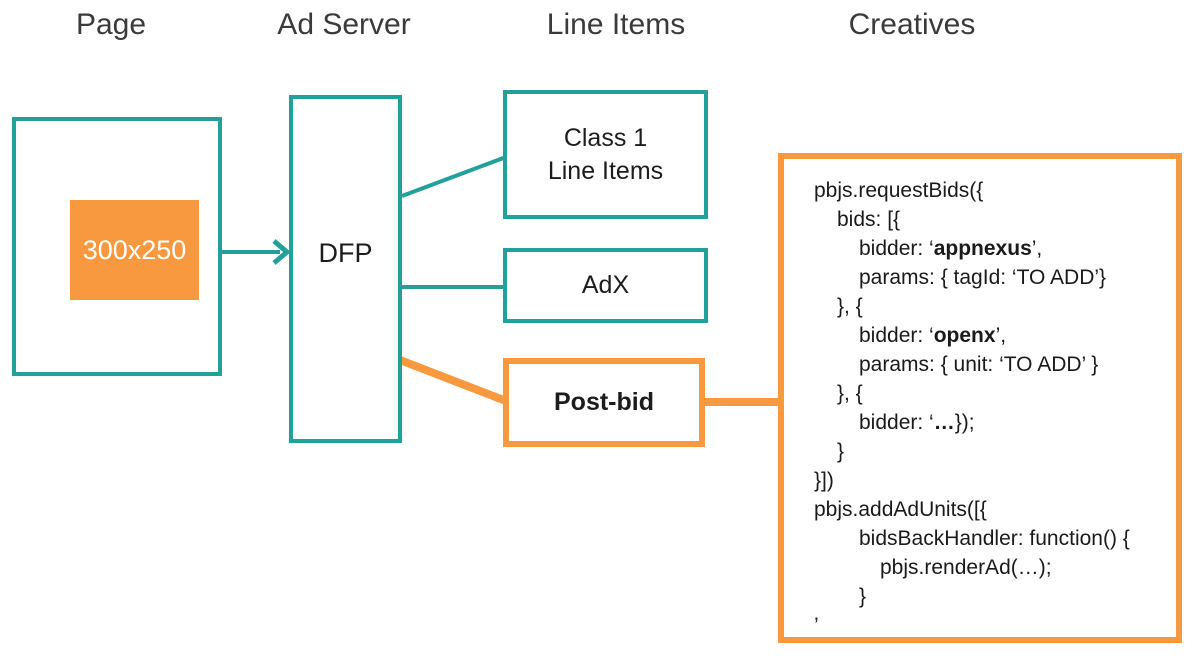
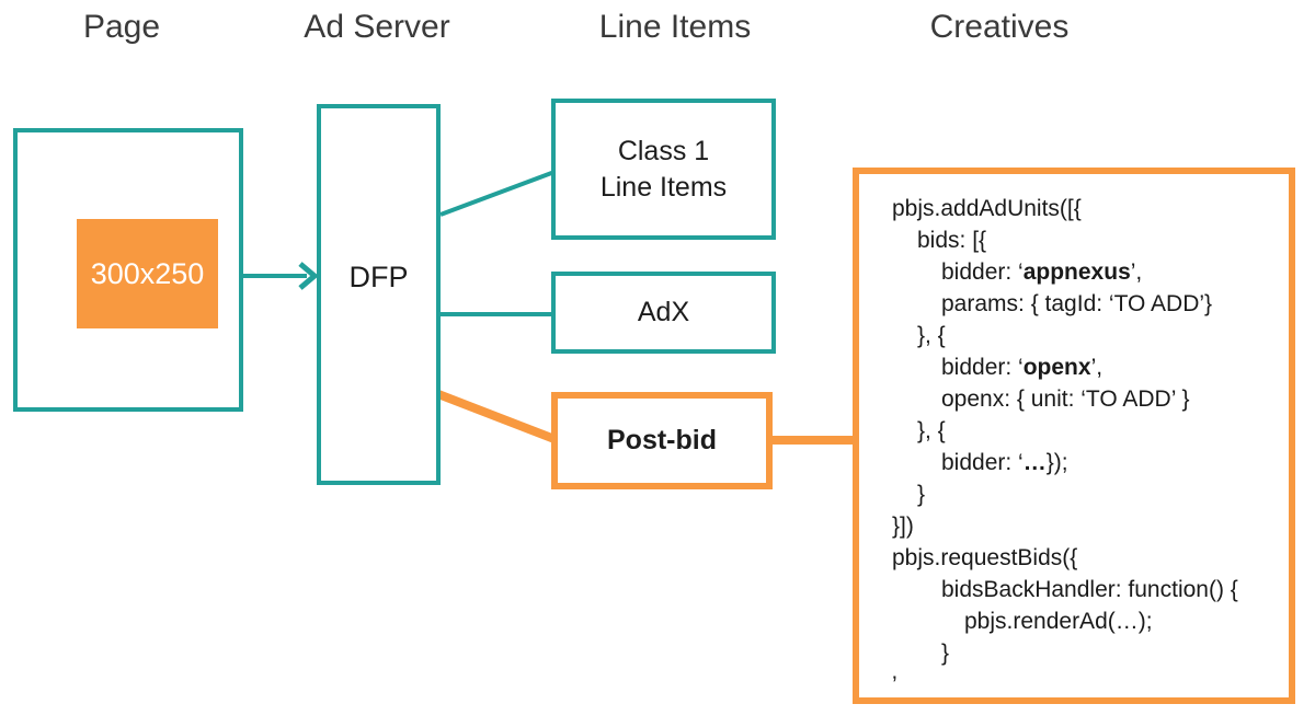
  Page
  Ad Server
  Line Items
  Creatives
  300x250
  DFP
  Class 1
  Line Items
  AdX
  Post-bid
- pbjs.requestBids({
+ pbjs.addAdUnits([{
  bids: [{
  bidder: ‘appnexus’,
  params: { tagId: ‘TO ADD’}
  }, {
  bidder: ‘openx’,
- params: { unit: ‘TO ADD’ }
+ openx: { unit: ‘TO ADD’ }
  }, {
  bidder: ‘…});
  }
  }])
- pbjs.addAdUnits([{
+ pbjs.requestBids({
  bidsBackHandler: function() {
  pbjs.renderAd(…);
  }
  ’
